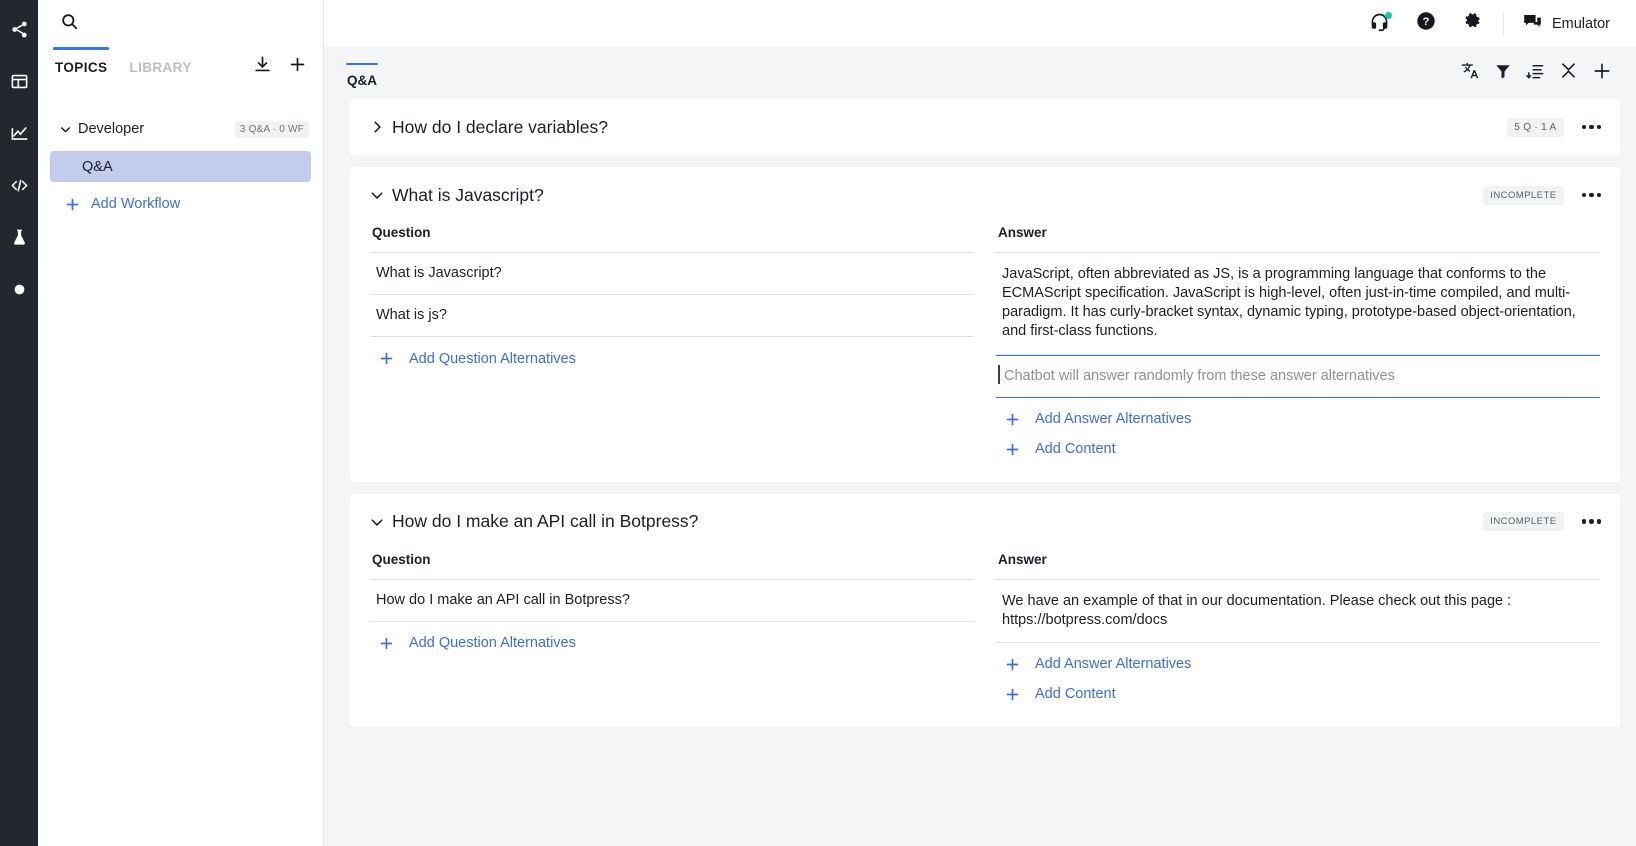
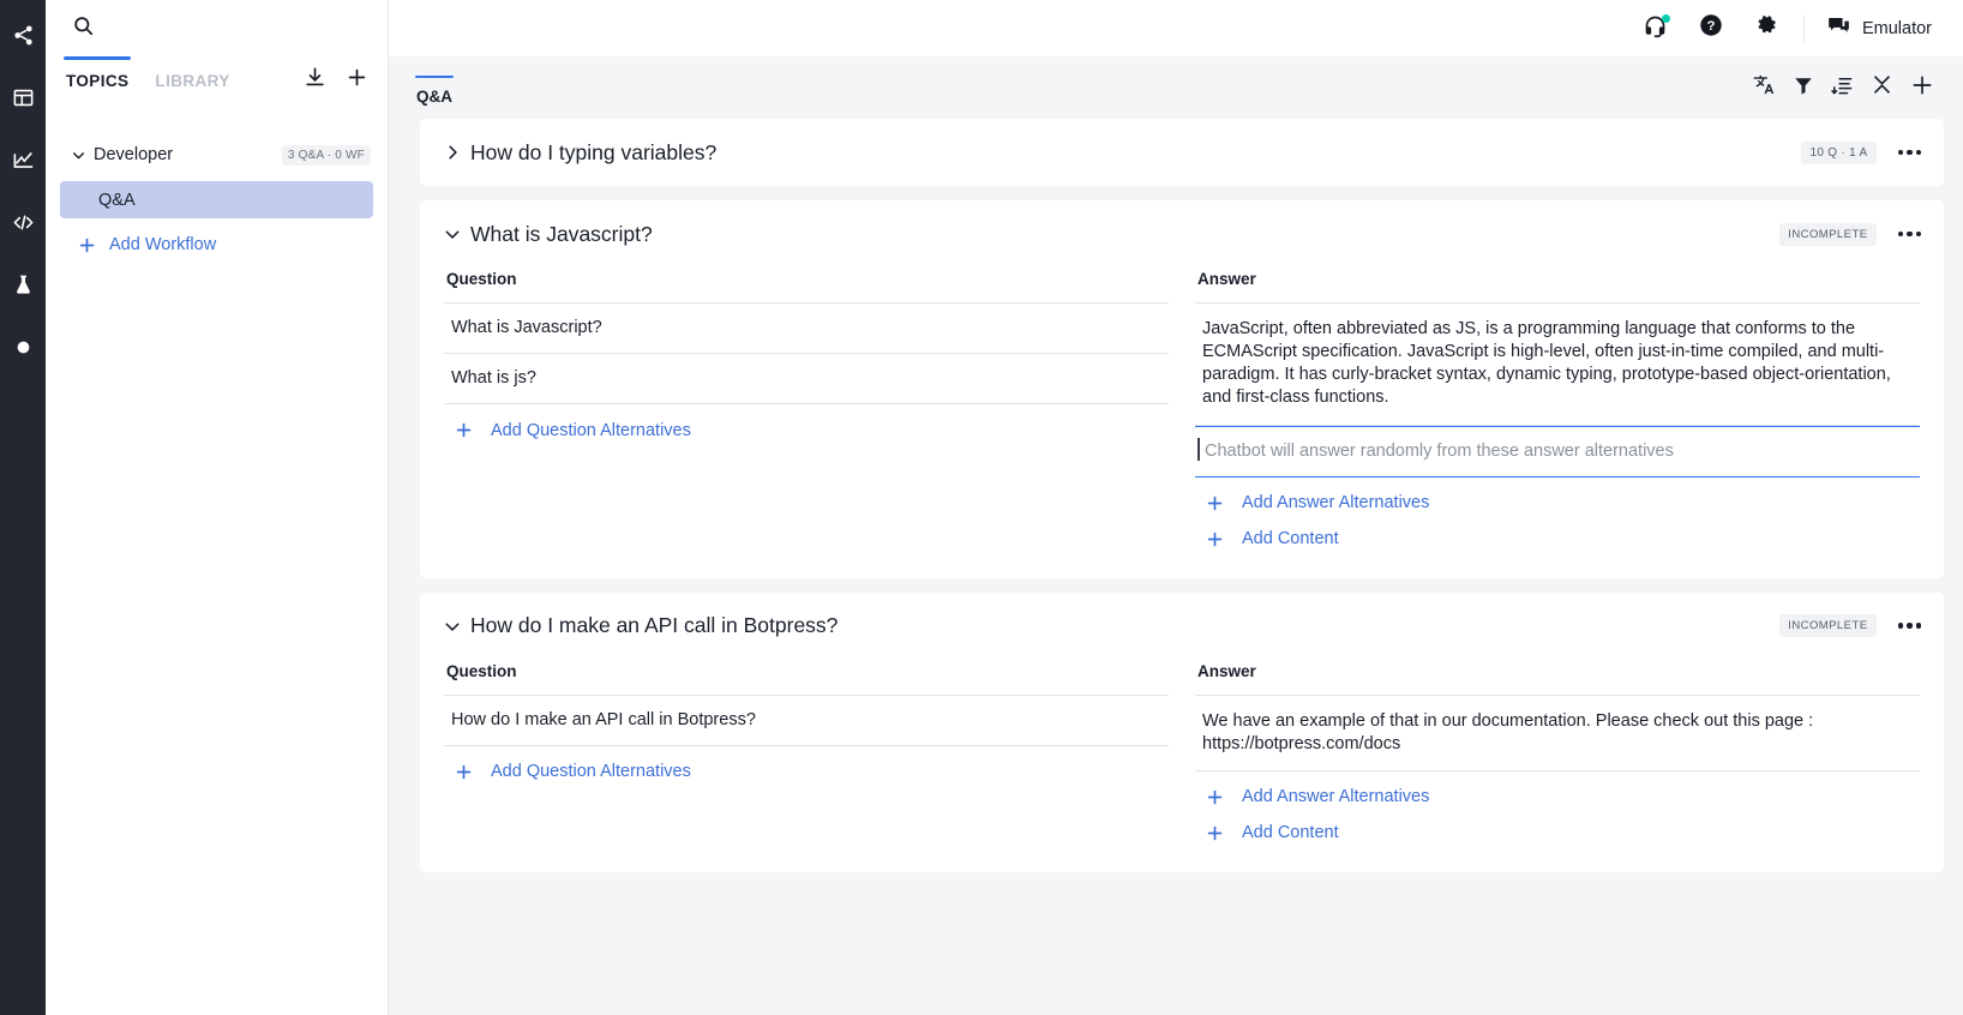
  TOPICS
  LIBRARY
  Developer
  3 Q&A · 0 WF
  Q&A
  Add Workflow
  ?
  Emulator
  Q&A
- How do I declare variables?
+ How do I typing variables?
- 5 Q · 1 A
+ 10 Q · 1 A
  What is Javascript?
  INCOMPLETE
  Question
  What is Javascript?
  What is js?
  Add Question Alternatives
  Answer
  JavaScript, often abbreviated as JS, is a programming language that conforms to the ECMAScript specification. JavaScript is high-level, often just-in-time compiled, and multi-paradigm. It has curly-bracket syntax, dynamic typing, prototype-based object-orientation, and first-class functions.
  Chatbot will answer randomly from these answer alternatives
  Add Answer Alternatives
  Add Content
  How do I make an API call in Botpress?
  INCOMPLETE
  Question
  How do I make an API call in Botpress?
  Add Question Alternatives
  Answer
  We have an example of that in our documentation. Please check out this page : https://botpress.com/docs
  Add Answer Alternatives
  Add Content
